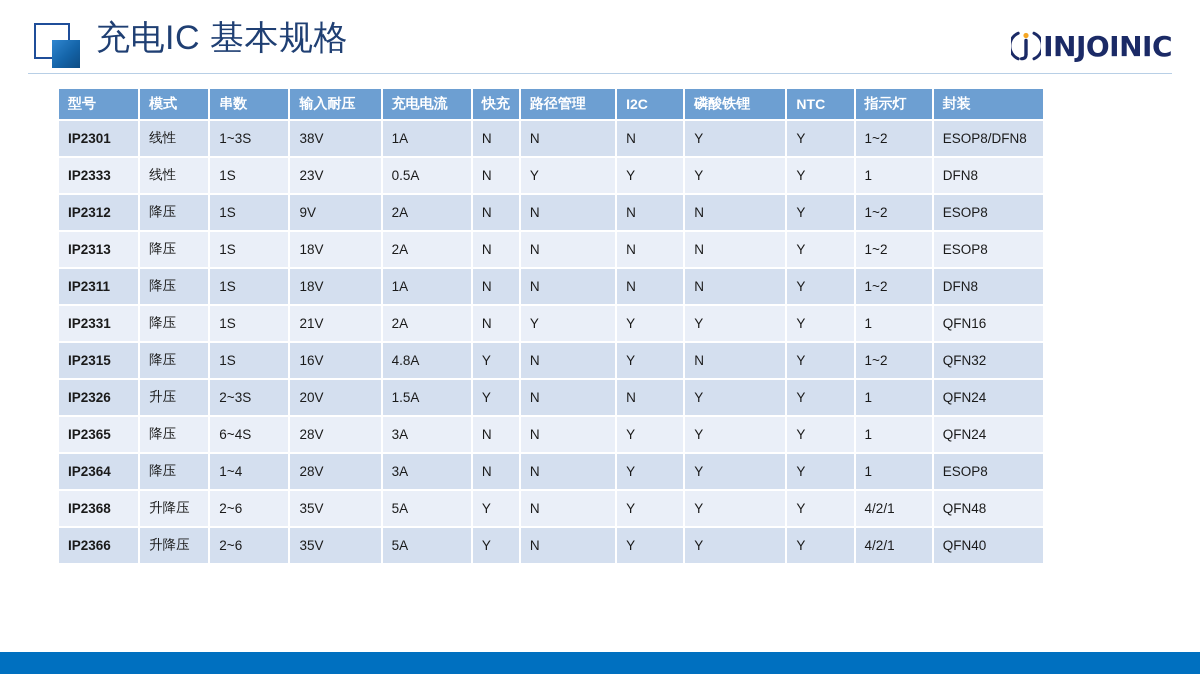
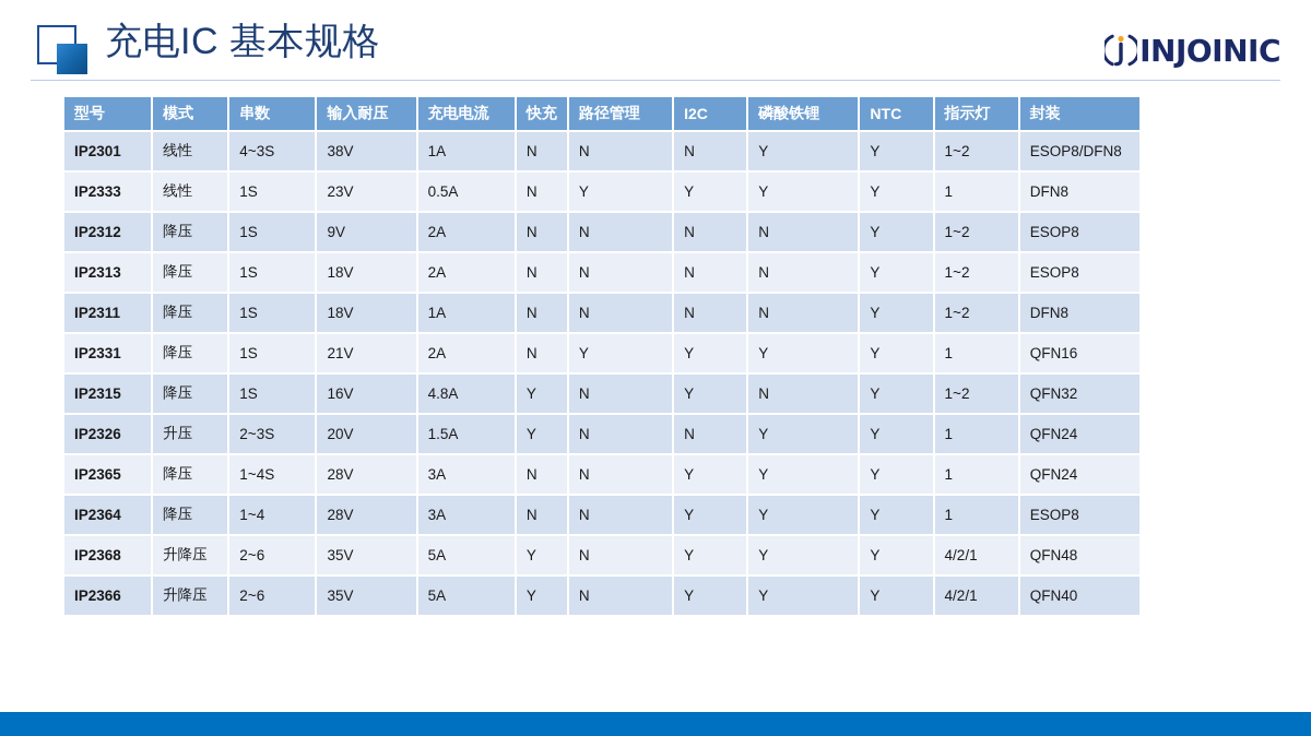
  充电IC 基本规格
  INJOINIC
  型号	模式	串数	输入耐压	充电电流	快充	路径管理	I2C	磷酸铁锂	NTC	指示灯	封装
- IP2301	线性	1~3S	38V	1A	N	N	N	Y	Y	1~2	ESOP8/DFN8
+ IP2301	线性	4~3S	38V	1A	N	N	N	Y	Y	1~2	ESOP8/DFN8
  IP2333	线性	1S	23V	0.5A	N	Y	Y	Y	Y	1	DFN8
  IP2312	降压	1S	9V	2A	N	N	N	N	Y	1~2	ESOP8
  IP2313	降压	1S	18V	2A	N	N	N	N	Y	1~2	ESOP8
  IP2311	降压	1S	18V	1A	N	N	N	N	Y	1~2	DFN8
  IP2331	降压	1S	21V	2A	N	Y	Y	Y	Y	1	QFN16
  IP2315	降压	1S	16V	4.8A	Y	N	Y	N	Y	1~2	QFN32
  IP2326	升压	2~3S	20V	1.5A	Y	N	N	Y	Y	1	QFN24
- IP2365	降压	6~4S	28V	3A	N	N	Y	Y	Y	1	QFN24
+ IP2365	降压	1~4S	28V	3A	N	N	Y	Y	Y	1	QFN24
  IP2364	降压	1~4	28V	3A	N	N	Y	Y	Y	1	ESOP8
  IP2368	升降压	2~6	35V	5A	Y	N	Y	Y	Y	4/2/1	QFN48
  IP2366	升降压	2~6	35V	5A	Y	N	Y	Y	Y	4/2/1	QFN40
